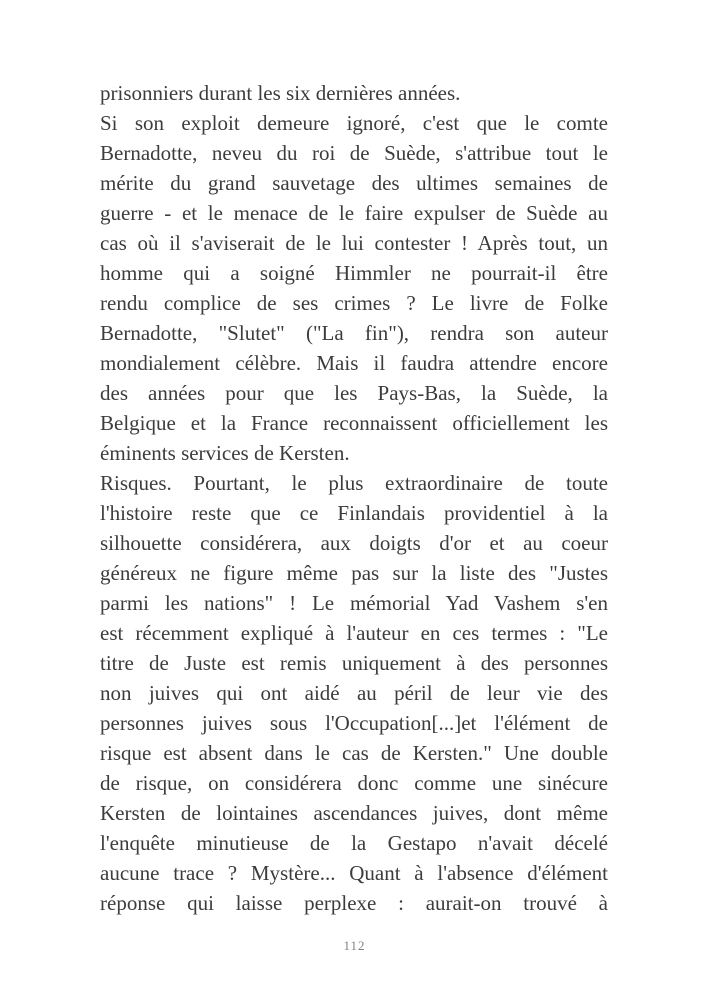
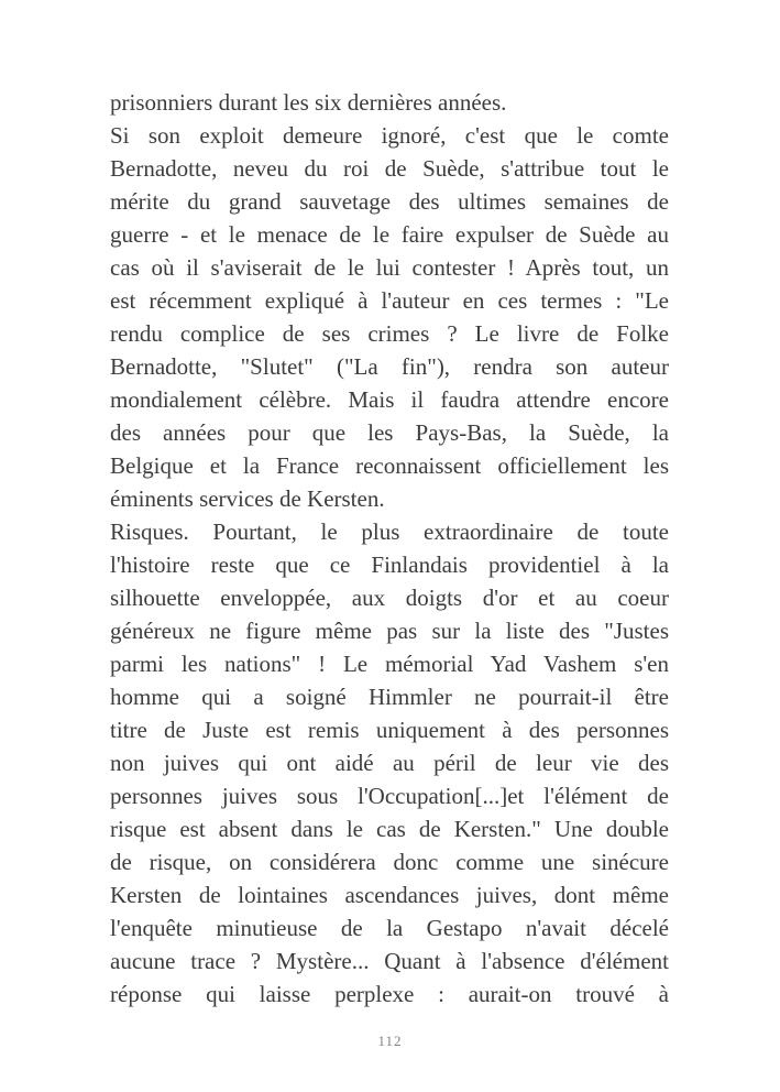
  prisonniers durant les six dernières années.
  Si son exploit demeure ignoré, c'est que le comte
  Bernadotte, neveu du roi de Suède, s'attribue tout le
  mérite du grand sauvetage des ultimes semaines de
  guerre - et le menace de le faire expulser de Suède au
  cas où il s'aviserait de le lui contester ! Après tout, un
- homme qui a soigné Himmler ne pourrait-il être
+ est récemment expliqué à l'auteur en ces termes : "Le
  rendu complice de ses crimes ? Le livre de Folke
  Bernadotte, "Slutet" ("La fin"), rendra son auteur
  mondialement célèbre. Mais il faudra attendre encore
  des années pour que les Pays-Bas, la Suède, la
  Belgique et la France reconnaissent officiellement les
  éminents services de Kersten.
  Risques. Pourtant, le plus extraordinaire de toute
  l'histoire reste que ce Finlandais providentiel à la
- silhouette considérera, aux doigts d'or et au coeur
+ silhouette enveloppée, aux doigts d'or et au coeur
  généreux ne figure même pas sur la liste des "Justes
  parmi les nations" ! Le mémorial Yad Vashem s'en
- est récemment expliqué à l'auteur en ces termes : "Le
+ homme qui a soigné Himmler ne pourrait-il être
  titre de Juste est remis uniquement à des personnes
  non juives qui ont aidé au péril de leur vie des
  personnes juives sous l'Occupation[...]et l'élément de
  risque est absent dans le cas de Kersten." Une double
  de risque, on considérera donc comme une sinécure
  Kersten de lointaines ascendances juives, dont même
  l'enquête minutieuse de la Gestapo n'avait décelé
  aucune trace ? Mystère... Quant à l'absence d'élément
  réponse qui laisse perplexe : aurait-on trouvé à
  112
